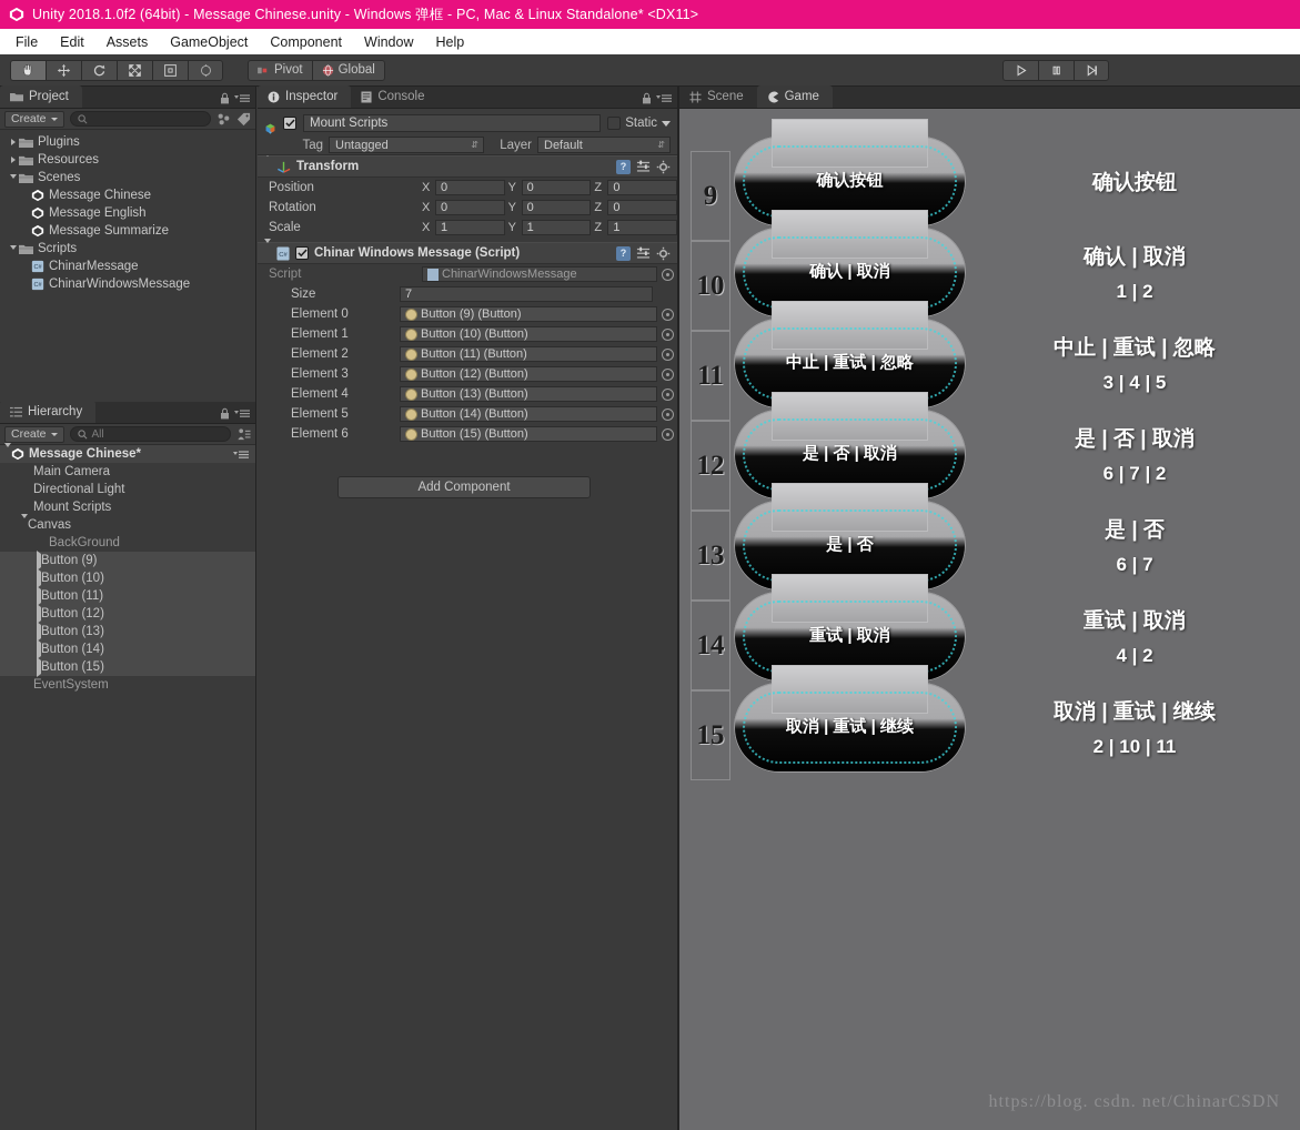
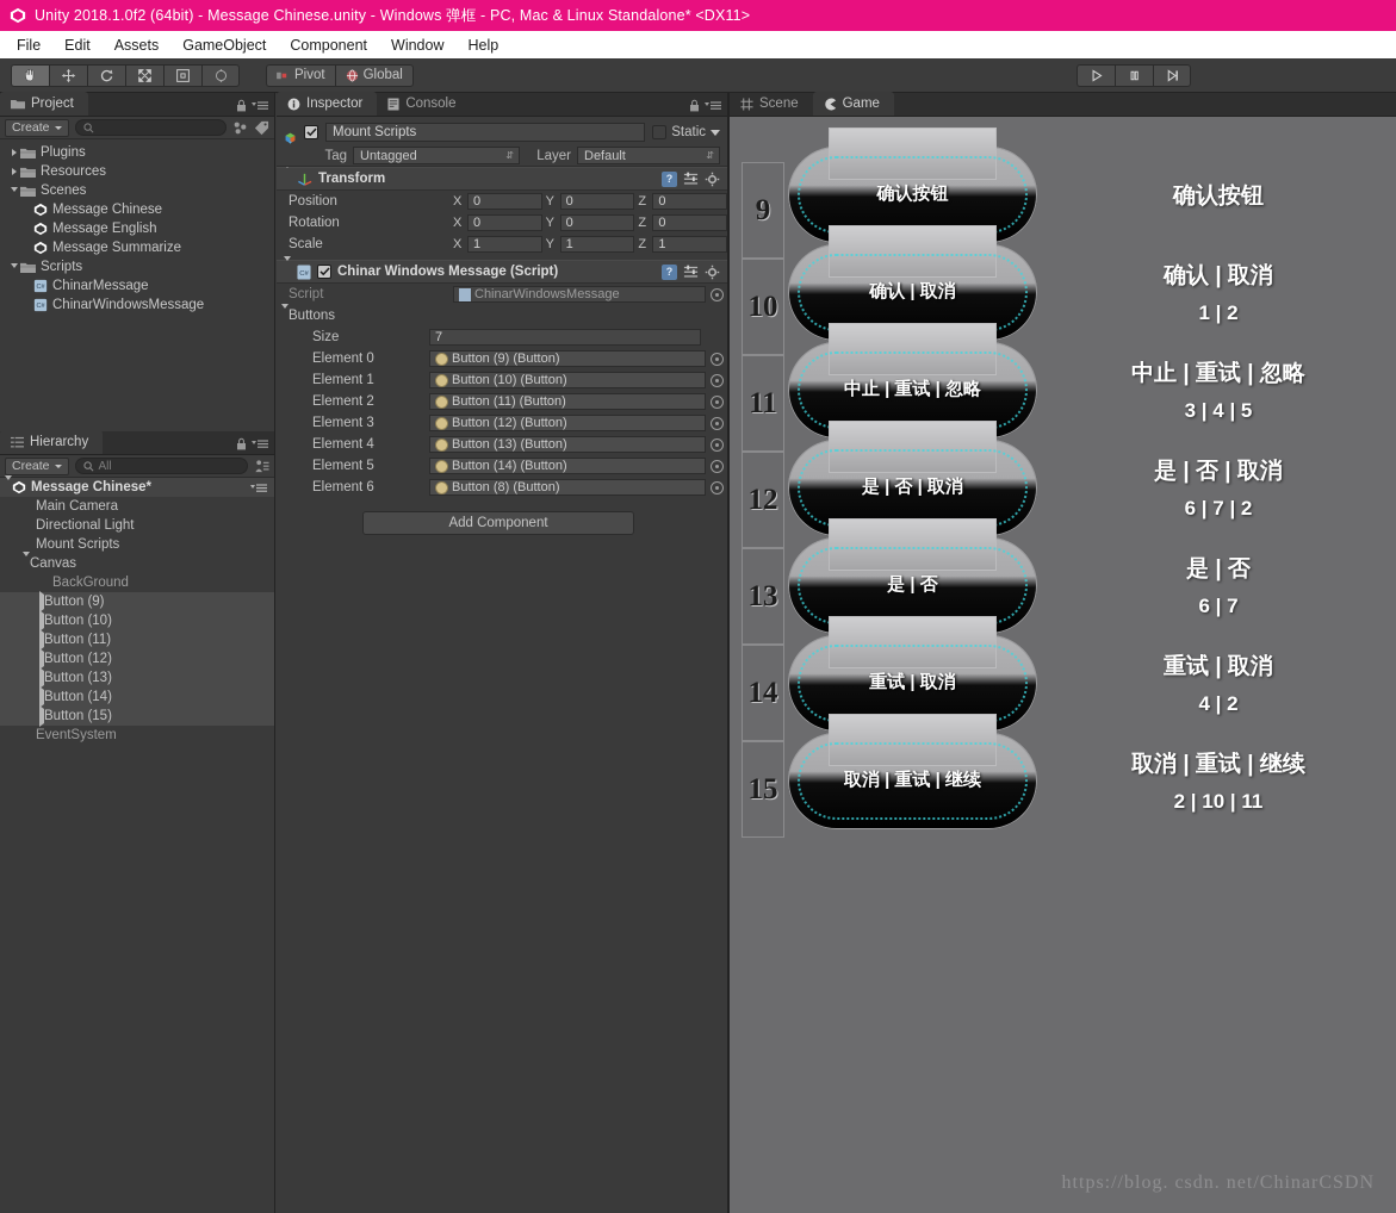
  Unity 2018.1.0f2 (64bit) - Message Chinese.unity - Windows 弹框 - PC, Mac & Linux Standalone* <DX11>
  File
  Edit
  Assets
  GameObject
  Component
  Window
  Help
  Pivot
  Global
  Project
  Create
  Plugins
  Resources
  Scenes
  Message Chinese
  Message English
  Message Summarize
  Scripts
  ChinarMessage
  ChinarWindowsMessage
  Hierarchy
  Create
  All
  Message Chinese*
  Main Camera
  Directional Light
  Mount Scripts
  Canvas
  BackGround
  Button (9)
  Button (10)
  Button (11)
  Button (12)
  Button (13)
  Button (14)
  Button (15)
  EventSystem
  Inspector
  Console
  Mount Scripts
  Static
  Tag
  Untagged
  ⇵
  Layer
  Default
  ⇵
  Transform
  ?
  Position
  X
  0
  Y
  0
  Z
  0
  Rotation
  X
  0
  Y
  0
  Z
  0
  Scale
  X
  1
  Y
  1
  Z
  1
  Chinar Windows Message (Script)
  ?
  Script
  ChinarWindowsMessage
+ Buttons
  Size
  7
  Element 0
  Button (9) (Button)
  Element 1
  Button (10) (Button)
  Element 2
  Button (11) (Button)
  Element 3
  Button (12) (Button)
  Element 4
  Button (13) (Button)
  Element 5
  Button (14) (Button)
  Element 6
- Button (15) (Button)
+ Button (8) (Button)
  Add Component
  Scene
  Game
  9
  10
  11
  12
  13
  14
  15
  确认按钮
  确认 | 取消
  中止 | 重试 | 忽略
  是 | 否 | 取消
  是 | 否
  重试 | 取消
  取消 | 重试 | 继续
  确认按钮
  确认 | 取消
  1 | 2
  中止 | 重试 | 忽略
  3 | 4 | 5
  是 | 否 | 取消
  6 | 7 | 2
  是 | 否
  6 | 7
  重试 | 取消
  4 | 2
  取消 | 重试 | 继续
  2 | 10 | 11
  https://blog. csdn. net/ChinarCSDN
